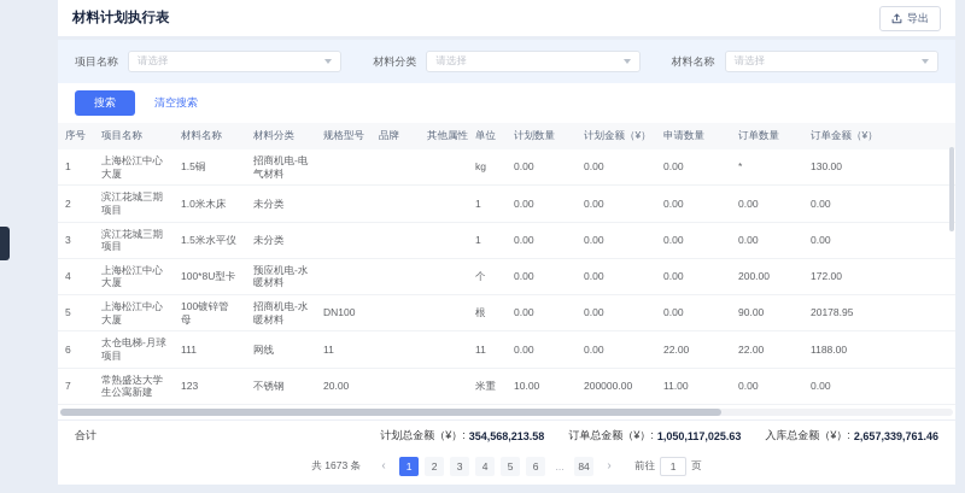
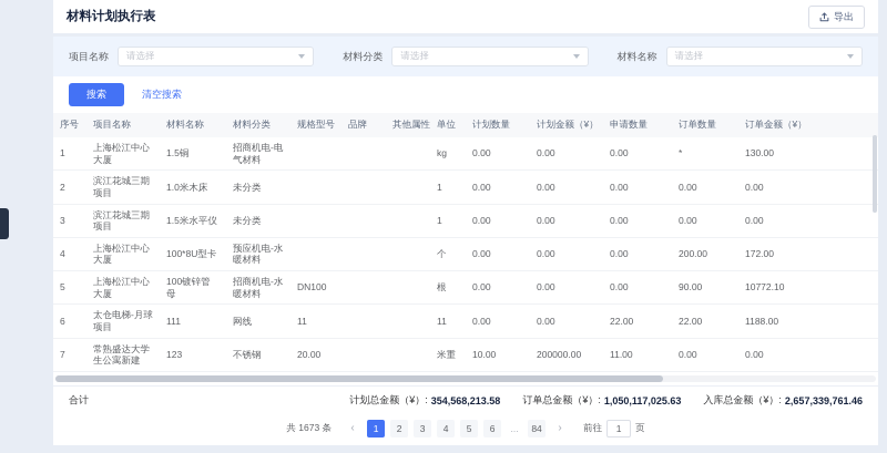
  材料计划执行表
  导出
  项目名称
  请选择
  材料分类
  请选择
  材料名称
  请选择
  搜索
  清空搜索
  序号	项目名称	材料名称	材料分类	规格型号	品牌	其他属性	单位	计划数量	计划金额（¥）	申请数量	订单数量	订单金额（¥）
  1	上海松江中心大厦	1.5铜	招商机电-电气材料				kg	0.00	0.00	0.00	*	130.00
  2	滨江花城三期项目	1.0米木床	未分类				1	0.00	0.00	0.00	0.00	0.00
  3	滨江花城三期项目	1.5米水平仪	未分类				1	0.00	0.00	0.00	0.00	0.00
  4	上海松江中心大厦	100*8U型卡	预应机电-水暖材料				个	0.00	0.00	0.00	200.00	172.00
- 5	上海松江中心大厦	100镀锌管母	招商机电-水暖材料	DN100			根	0.00	0.00	0.00	90.00	20178.95
+ 5	上海松江中心大厦	100镀锌管母	招商机电-水暖材料	DN100			根	0.00	0.00	0.00	90.00	10772.10
  6	太仓电梯-月球项目	111	网线	11			11	0.00	0.00	22.00	22.00	1188.00
  7	常熟盛达大学生公寓新建	123	不锈钢	20.00			米重	10.00	200000.00	11.00	0.00	0.00
  合计
  计划总金额（¥）:
  354,568,213.58
  订单总金额（¥）:
  1,050,117,025.63
  入库总金额（¥）:
  2,657,339,761.46
  共 1673 条
  ‹
  1
  2
  3
  4
  5
  6
  ...
  84
  ›
  前往
  1
  页
